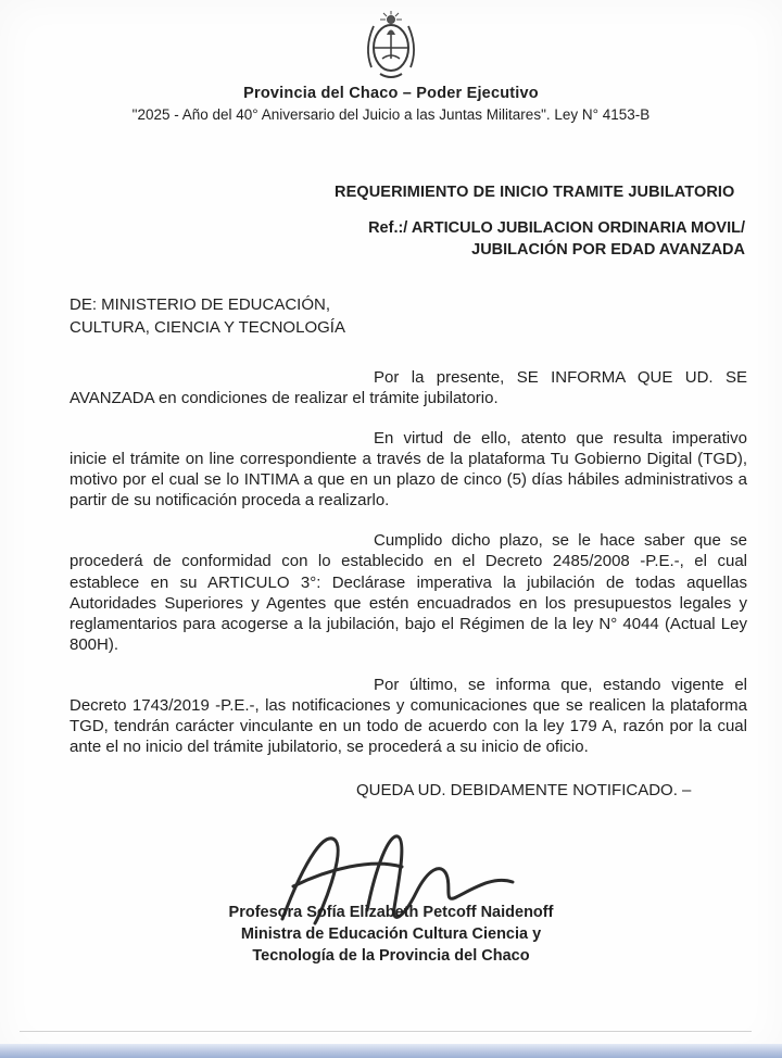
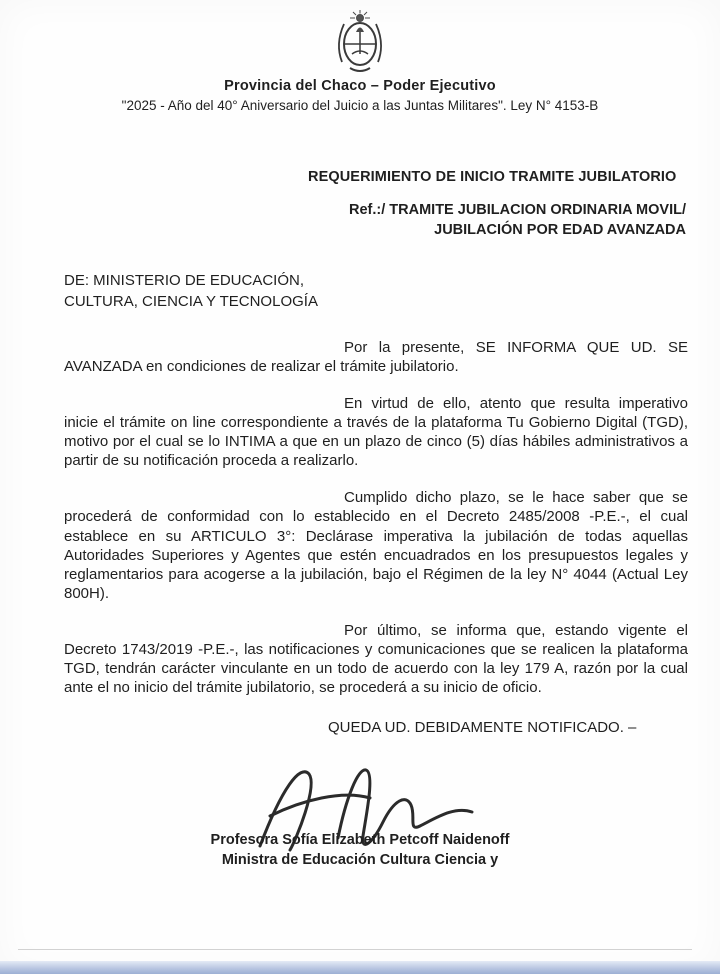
  Provincia del Chaco – Poder Ejecutivo
  "2025 - Año del 40° Aniversario del Juicio a las Juntas Militares". Ley N° 4153-B
  REQUERIMIENTO DE INICIO TRAMITE JUBILATORIO
- Ref.:/ ARTICULO JUBILACION ORDINARIA MOVIL/
+ Ref.:/ TRAMITE JUBILACION ORDINARIA MOVIL/
  JUBILACIÓN POR EDAD AVANZADA
  DE: MINISTERIO DE EDUCACIÓN,
  CULTURA, CIENCIA Y TECNOLOGÍA
  Por la presente, SE INFORMA QUE UD. SE AVANZADA en condiciones de realizar el trámite jubilatorio.
  En virtud de ello, atento que resulta imperativo inicie el trámite on line correspondiente a través de la plataforma Tu Gobierno Digital (TGD), motivo por el cual se lo INTIMA a que en un plazo de cinco (5) días hábiles administrativos a partir de su notificación proceda a realizarlo.
  Cumplido dicho plazo, se le hace saber que se procederá de conformidad con lo establecido en el Decreto 2485/2008 -P.E.-, el cual establece en su ARTICULO 3°: Declárase imperativa la jubilación de todas aquellas Autoridades Superiores y Agentes que estén encuadrados en los presupuestos legales y reglamentarios para acogerse a la jubilación, bajo el Régimen de la ley N° 4044 (Actual Ley 800H).
  Por último, se informa que, estando vigente el Decreto 1743/2019 -P.E.-, las notificaciones y comunicaciones que se realicen la plataforma TGD, tendrán carácter vinculante en un todo de acuerdo con la ley 179 A, razón por la cual ante el no inicio del trámite jubilatorio, se procederá a su inicio de oficio.
  QUEDA UD. DEBIDAMENTE NOTIFICADO. –
  Profesora Sofía Elizabeth Petcoff Naidenoff
  Ministra de Educación Cultura Ciencia y
- Tecnología de la Provincia del Chaco
